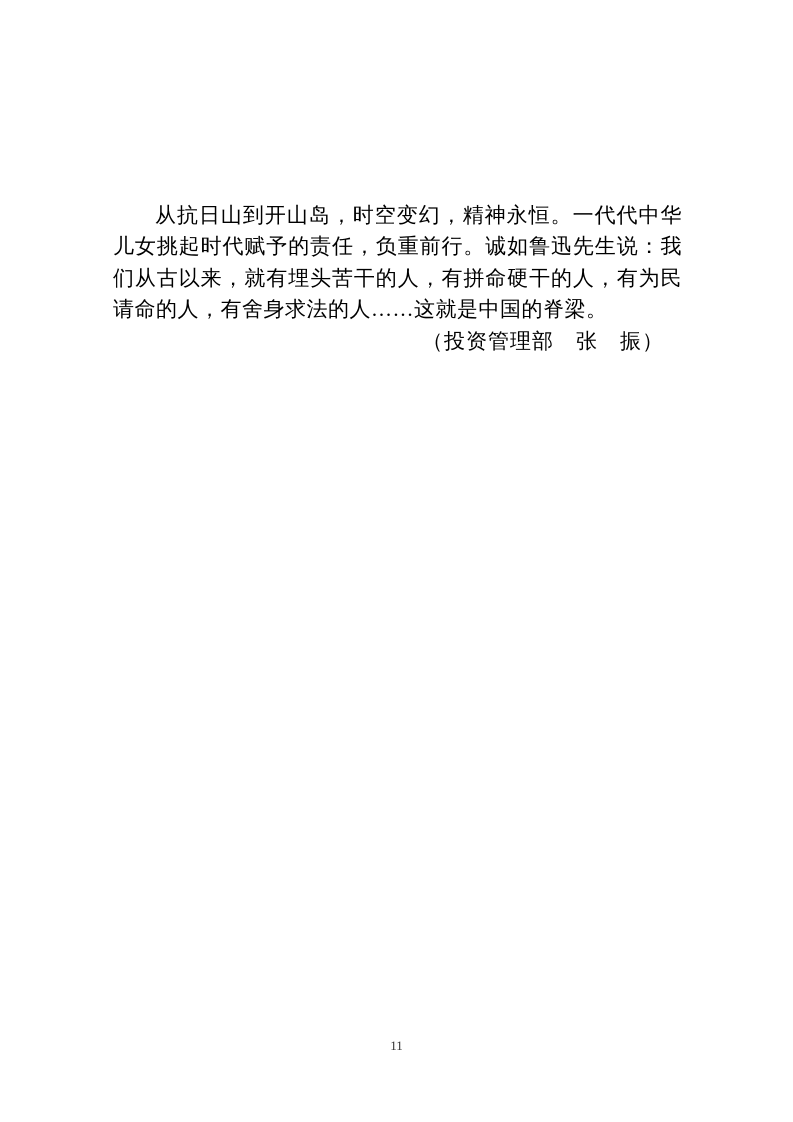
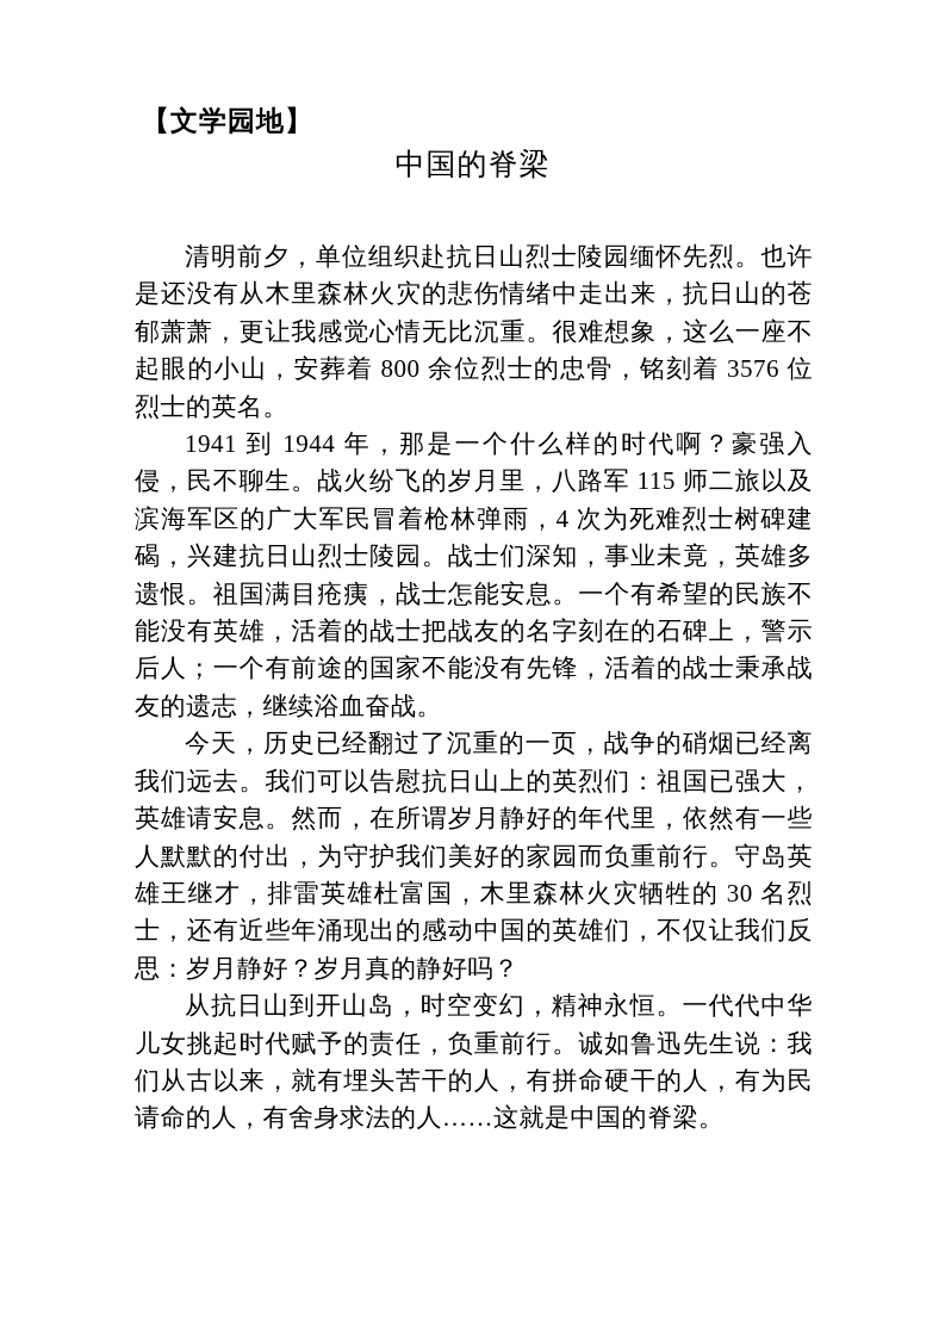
+ 【文学园地】
+ 中国的脊梁
+ 清明前夕，单位组织赴抗日山烈士陵园缅怀先烈。也许是还没有从木里森林火灾的悲伤情绪中走出来，抗日山的苍郁萧萧，更让我感觉心情无比沉重。很难想象，这么一座不起眼的小山，安葬着 800 余位烈士的忠骨，铭刻着 3576 位烈士的英名。
+ 1941 到 1944 年，那是一个什么样的时代啊？豪强入侵，民不聊生。战火纷飞的岁月里，八路军 115 师二旅以及滨海军区的广大军民冒着枪林弹雨，4 次为死难烈士树碑建碣，兴建抗日山烈士陵园。战士们深知，事业未竟，英雄多遗恨。祖国满目疮痍，战士怎能安息。一个有希望的民族不能没有英雄，活着的战士把战友的名字刻在的石碑上，警示后人；一个有前途的国家不能没有先锋，活着的战士秉承战友的遗志，继续浴血奋战。
+ 今天，历史已经翻过了沉重的一页，战争的硝烟已经离我们远去。我们可以告慰抗日山上的英烈们：祖国已强大，英雄请安息。然而，在所谓岁月静好的年代里，依然有一些人默默的付出，为守护我们美好的家园而负重前行。守岛英雄王继才，排雷英雄杜富国，木里森林火灾牺牲的 30 名烈士，还有近些年涌现出的感动中国的英雄们，不仅让我们反思：岁月静好？岁月真的静好吗？
  从抗日山到开山岛，时空变幻，精神永恒。一代代中华儿女挑起时代赋予的责任，负重前行。诚如鲁迅先生说：我们从古以来，就有埋头苦干的人，有拼命硬干的人，有为民请命的人，有舍身求法的人……这就是中国的脊梁。
- （投资管理部 张 振）
- 11
